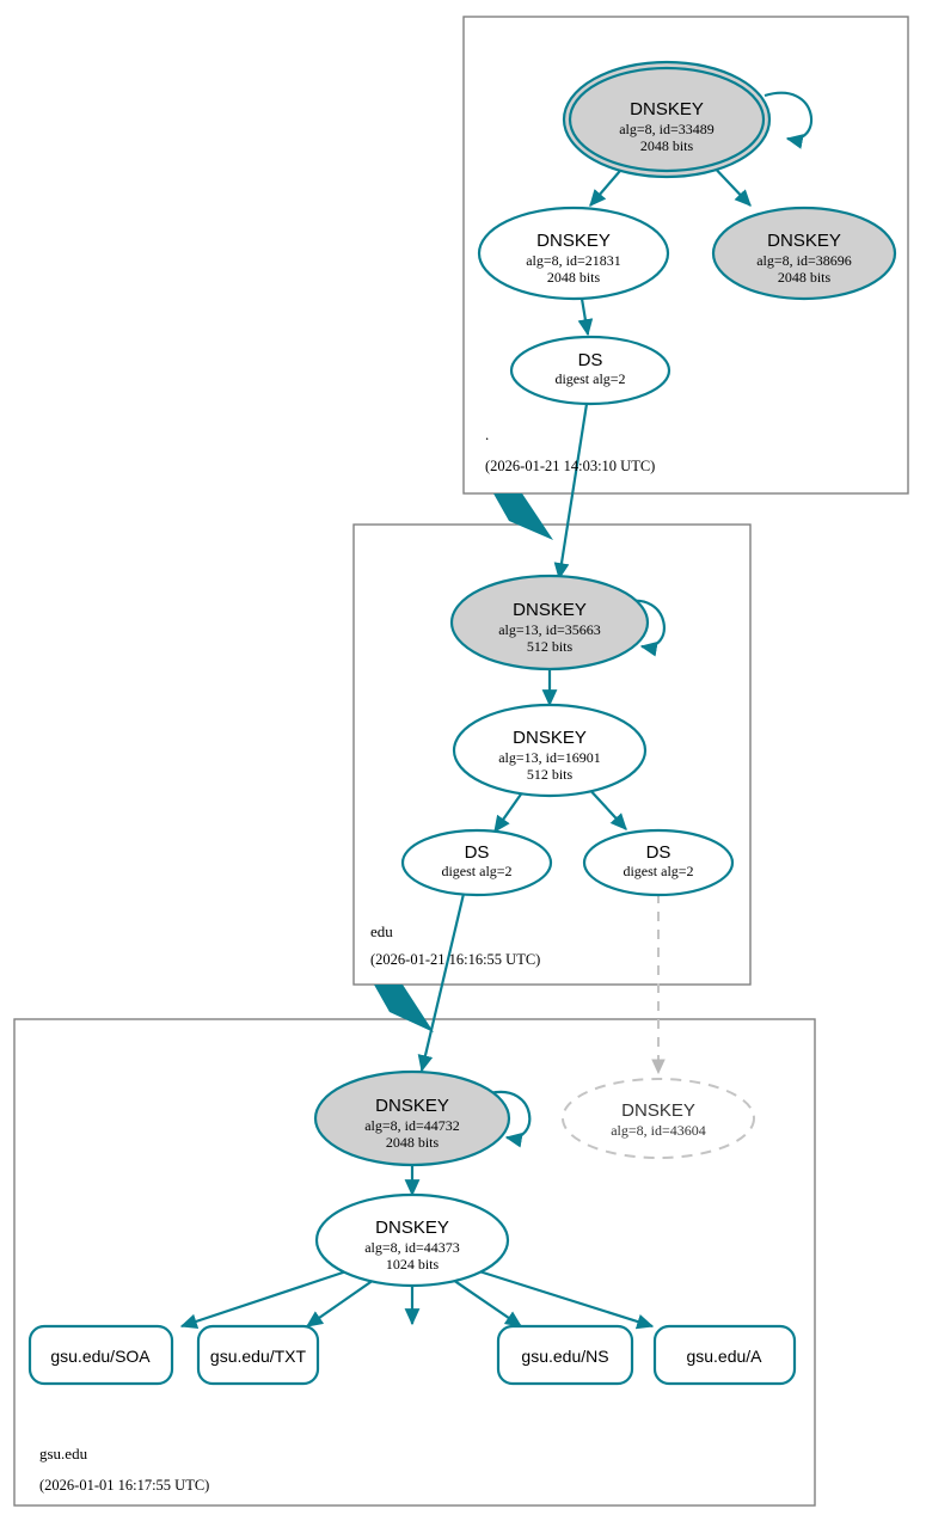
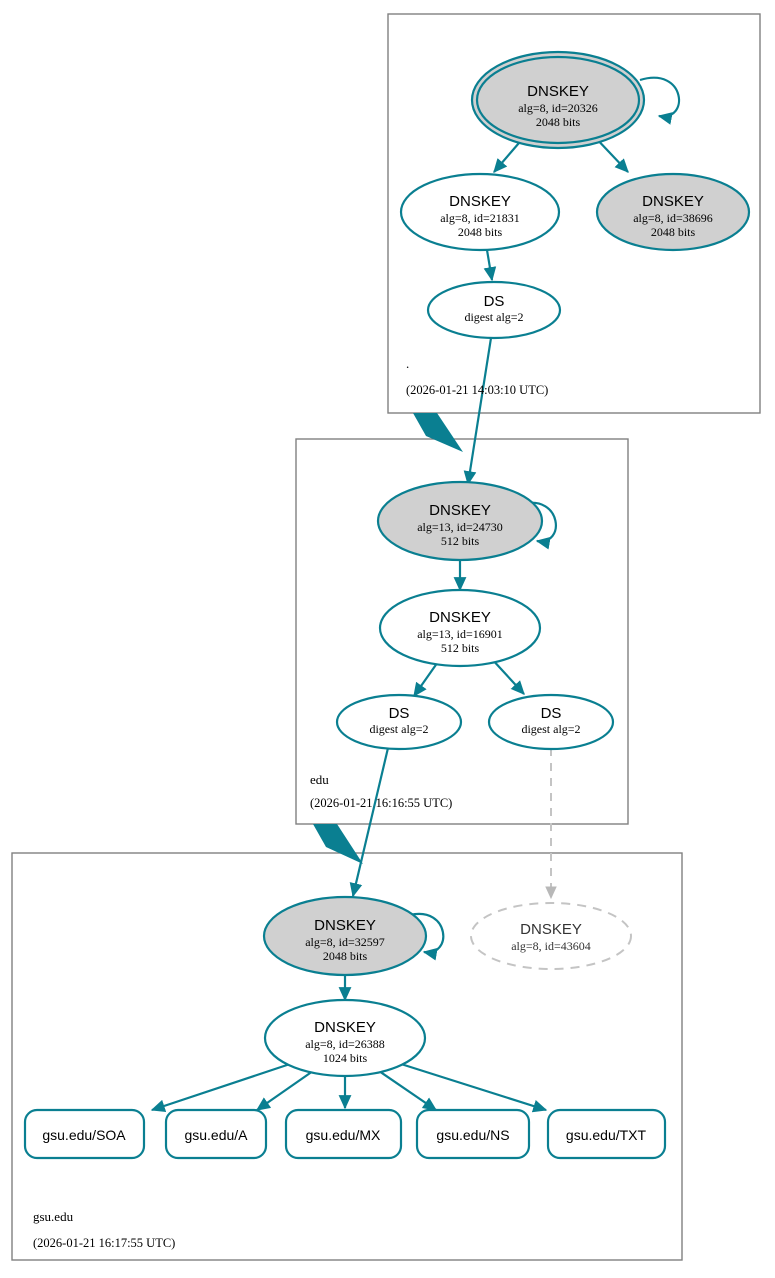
  DNSKEY
- alg=8, id=33489
+ alg=8, id=20326
  2048 bits
  DNSKEY
  alg=8, id=21831
  2048 bits
  DNSKEY
  alg=8, id=38696
  2048 bits
  DS
  digest alg=2
  .
  (2026-01-21 14:03:10 UTC)
  DNSKEY
- alg=13, id=35663
+ alg=13, id=24730
  512 bits
  DNSKEY
  alg=13, id=16901
  512 bits
  DS
  digest alg=2
  DS
  digest alg=2
  edu
  (2026-01-21 16:16:55 UTC)
  DNSKEY
- alg=8, id=44732
+ alg=8, id=32597
  2048 bits
  DNSKEY
  alg=8, id=43604
  DNSKEY
- alg=8, id=44373
+ alg=8, id=26388
  1024 bits
  gsu.edu/SOA
- gsu.edu/TXT
+ gsu.edu/A
+ gsu.edu/MX
  gsu.edu/NS
- gsu.edu/A
+ gsu.edu/TXT
  gsu.edu
- (2026-01-01 16:17:55 UTC)
+ (2026-01-21 16:17:55 UTC)
